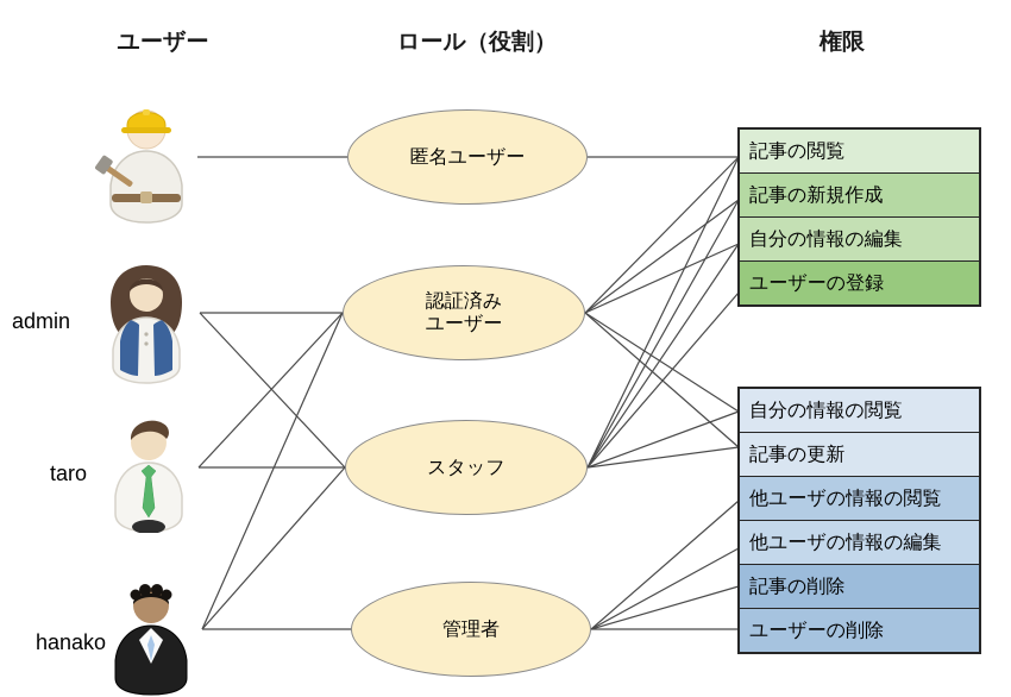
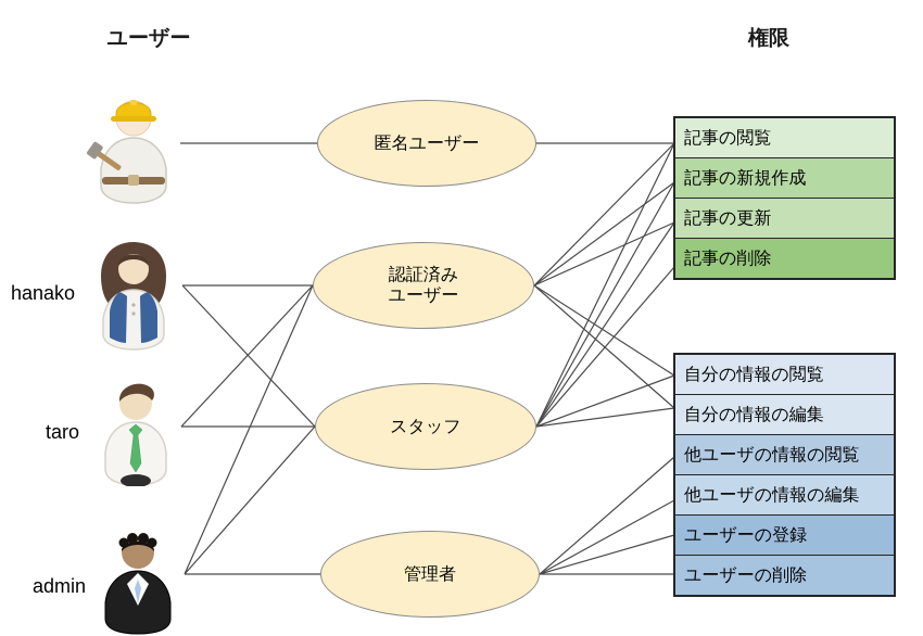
  ユーザー
- ロール（役割）
  権限
- admin
+ hanako
  taro
- hanako
+ admin
  匿名ユーザー
  認証済み
  ユーザー
  スタッフ
  管理者
  記事の閲覧
  記事の新規作成
- 自分の情報の編集
+ 記事の更新
- ユーザーの登録
+ 記事の削除
  自分の情報の閲覧
- 記事の更新
+ 自分の情報の編集
  他ユーザの情報の閲覧
  他ユーザの情報の編集
- 記事の削除
+ ユーザーの登録
  ユーザーの削除
